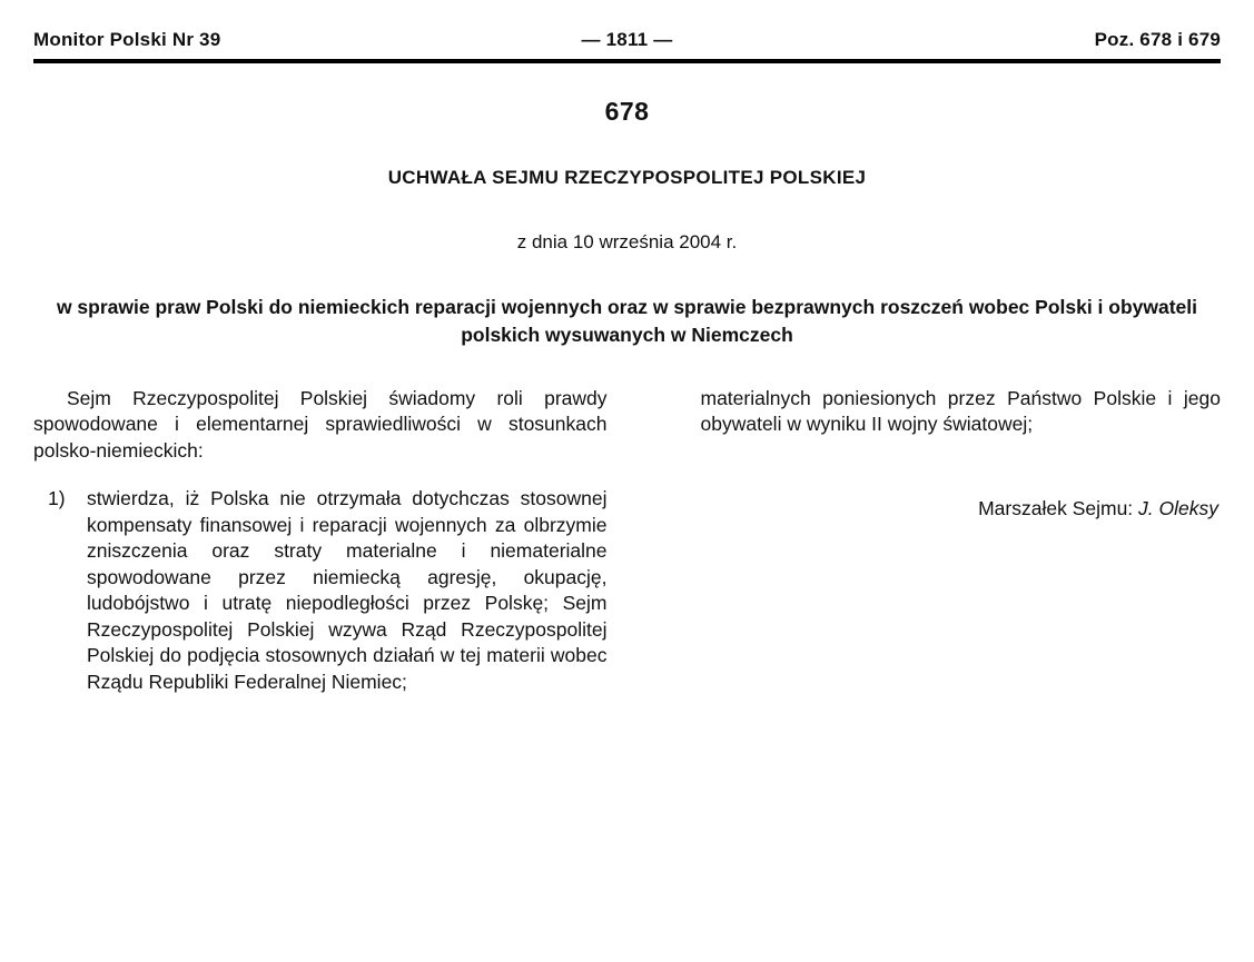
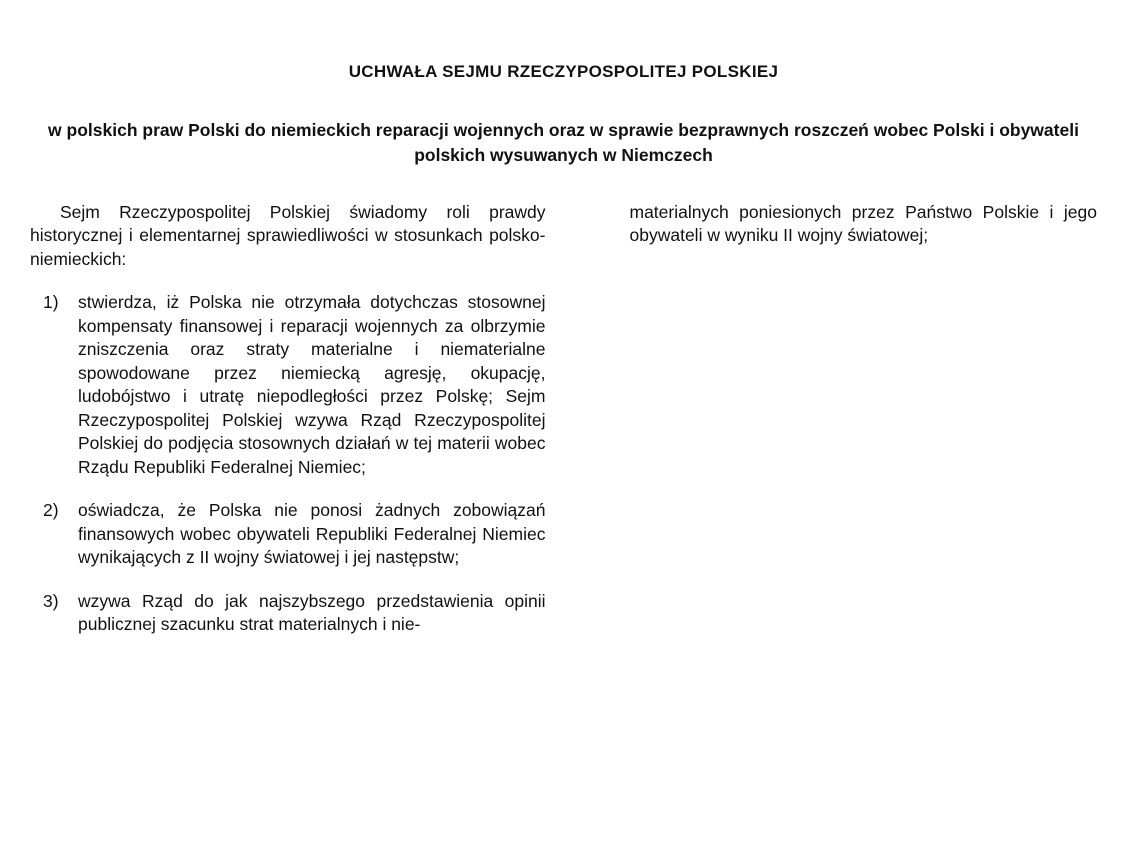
- Monitor Polski Nr 39
- — 1811 —
- Poz. 678 i 679
- 678
  UCHWAŁA SEJMU RZECZYPOSPOLITEJ POLSKIEJ
- z dnia 10 września 2004 r.
- w sprawie praw Polski do niemieckich reparacji wojennych oraz w sprawie bezprawnych roszczeń wobec Polski i obywateli polskich wysuwanych w Niemczech
+ w polskich praw Polski do niemieckich reparacji wojennych oraz w sprawie bezprawnych roszczeń wobec Polski i obywateli polskich wysuwanych w Niemczech
- Sejm Rzeczypospolitej Polskiej świadomy roli prawdy spowodowane i elementarnej sprawiedliwości w stosunkach polsko-niemieckich:
+ Sejm Rzeczypospolitej Polskiej świadomy roli prawdy historycznej i elementarnej sprawiedliwości w stosunkach polsko-niemieckich:
  1)
  stwierdza, iż Polska nie otrzymała dotychczas stosownej kompensaty finansowej i reparacji wojennych za olbrzymie zniszczenia oraz straty materialne i niematerialne spowodowane przez niemiecką agresję, okupację, ludobójstwo i utratę niepodległości przez Polskę; Sejm Rzeczypospolitej Polskiej wzywa Rząd Rzeczypospolitej Polskiej do podjęcia stosownych działań w tej materii wobec Rządu Republiki Federalnej Niemiec;
+ 2)
+ oświadcza, że Polska nie ponosi żadnych zobowiązań finansowych wobec obywateli Republiki Federalnej Niemiec wynikających z II wojny światowej i jej następstw;
+ 3)
+ wzywa Rząd do jak najszybszego przedstawienia opinii publicznej szacunku strat materialnych i nie-
  materialnych poniesionych przez Państwo Polskie i jego obywateli w wyniku II wojny światowej;
- Marszałek Sejmu: J. Oleksy
